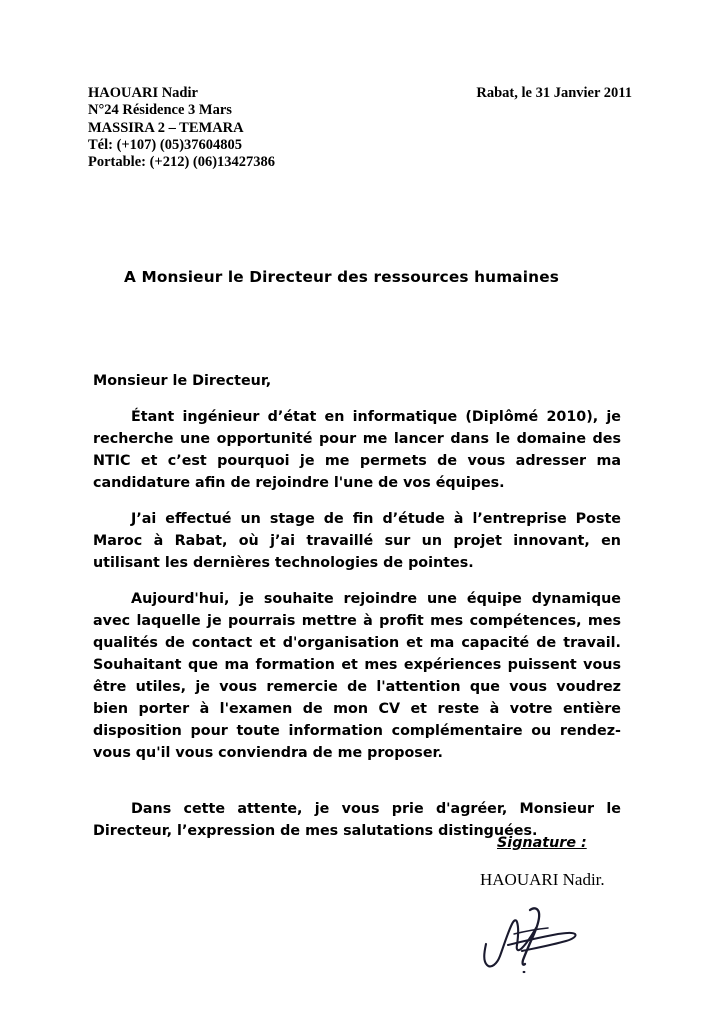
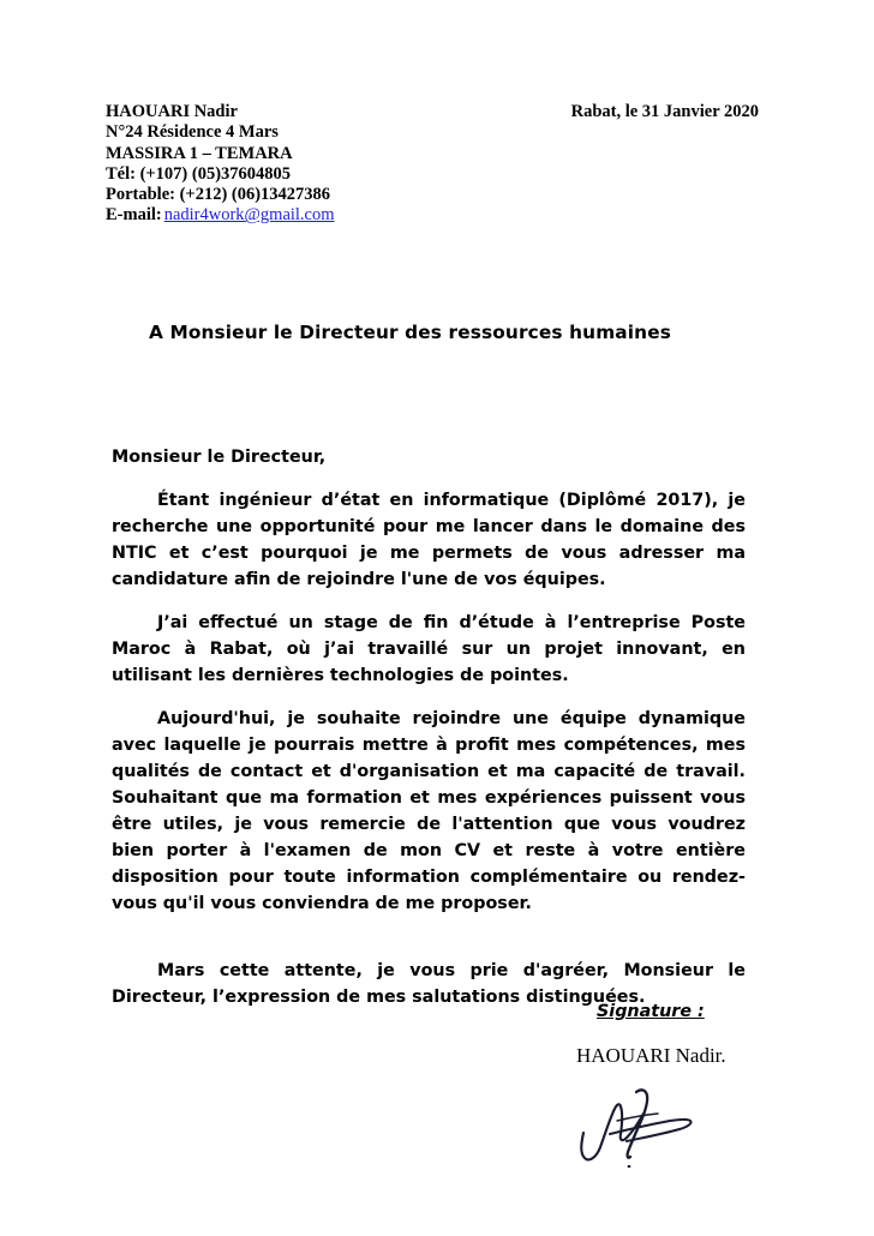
  HAOUARI Nadir
- N°24 Résidence 3 Mars
+ N°24 Résidence 4 Mars
- MASSIRA 2 – TEMARA
+ MASSIRA 1 – TEMARA
  Tél: (+107) (05)37604805
  Portable: (+212) (06)13427386
+ E-mail: nadir4work@gmail.com
- Rabat, le 31 Janvier 2011
+ Rabat, le 31 Janvier 2020
  A Monsieur le Directeur des ressources humaines
  Monsieur le Directeur,
- Étant ingénieur d’état en informatique (Diplômé 2010), je recherche une opportunité pour me lancer dans le domaine des NTIC et c’est pourquoi je me permets de vous adresser ma candidature afin de rejoindre l'une de vos équipes.
+ Étant ingénieur d’état en informatique (Diplômé 2017), je recherche une opportunité pour me lancer dans le domaine des NTIC et c’est pourquoi je me permets de vous adresser ma candidature afin de rejoindre l'une de vos équipes.
  J’ai effectué un stage de fin d’étude à l’entreprise Poste Maroc à Rabat, où j’ai travaillé sur un projet innovant, en utilisant les dernières technologies de pointes.
  Aujourd'hui, je souhaite rejoindre une équipe dynamique avec laquelle je pourrais mettre à profit mes compétences, mes qualités de contact et d'organisation et ma capacité de travail. Souhaitant que ma formation et mes expériences puissent vous être utiles, je vous remercie de l'attention que vous voudrez bien porter à l'examen de mon CV et reste à votre entière disposition pour toute information complémentaire ou rendez-vous qu'il vous conviendra de me proposer.
- Dans cette attente, je vous prie d'agréer, Monsieur le Directeur, l’expression de mes salutations distinguées.
+ Mars cette attente, je vous prie d'agréer, Monsieur le Directeur, l’expression de mes salutations distinguées.
  Signature :
  HAOUARI Nadir.
